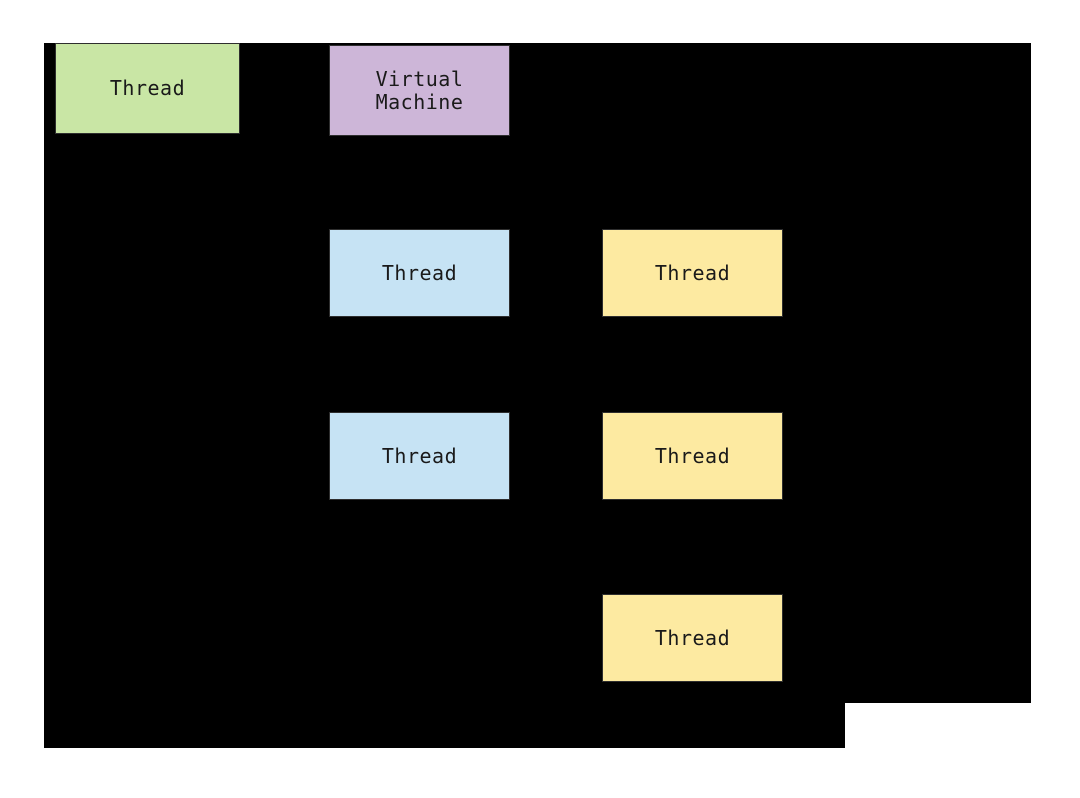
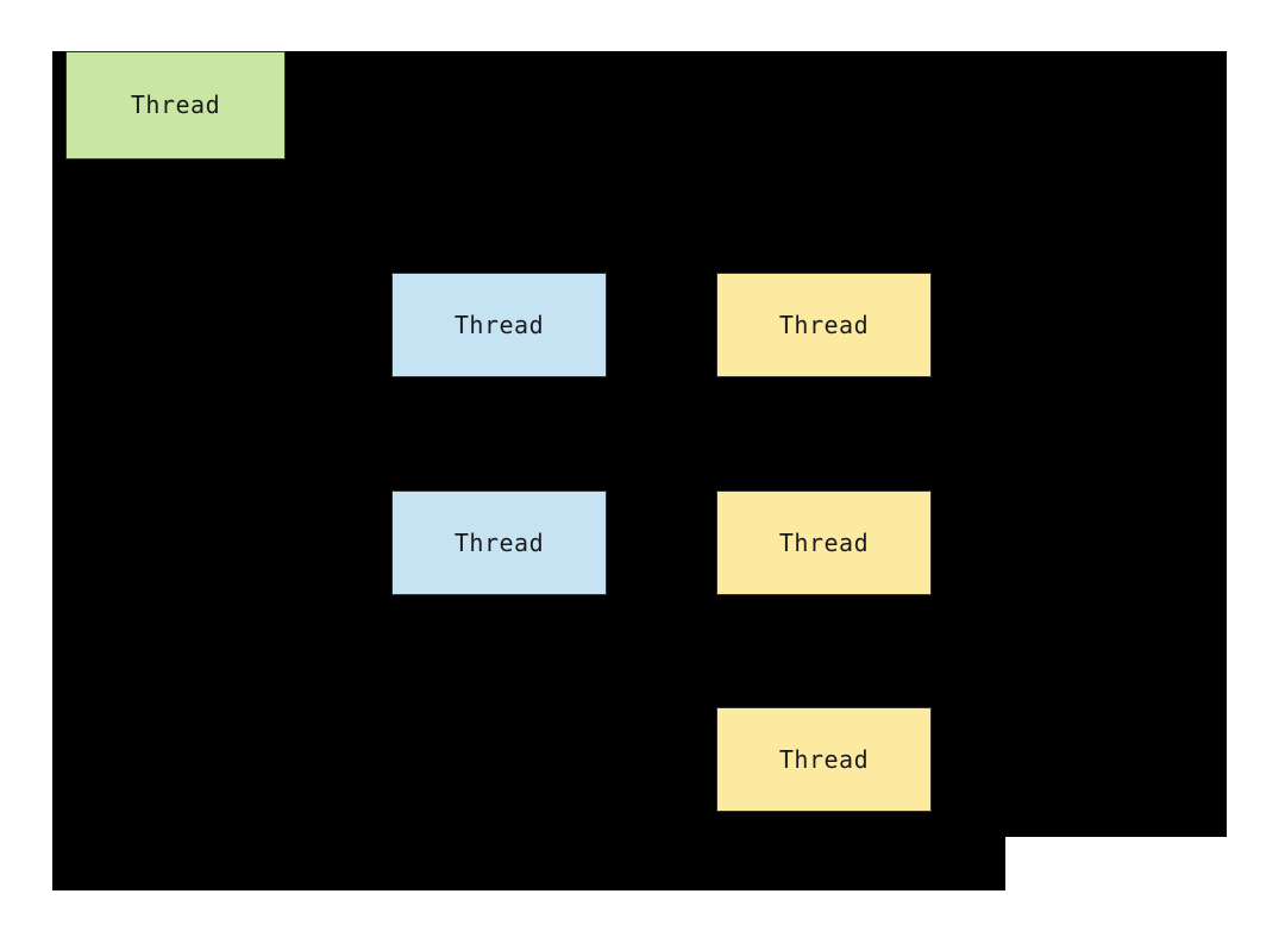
  Thread
- Virtual
- Machine
  Thread
  Thread
  Thread
  Thread
  Thread
